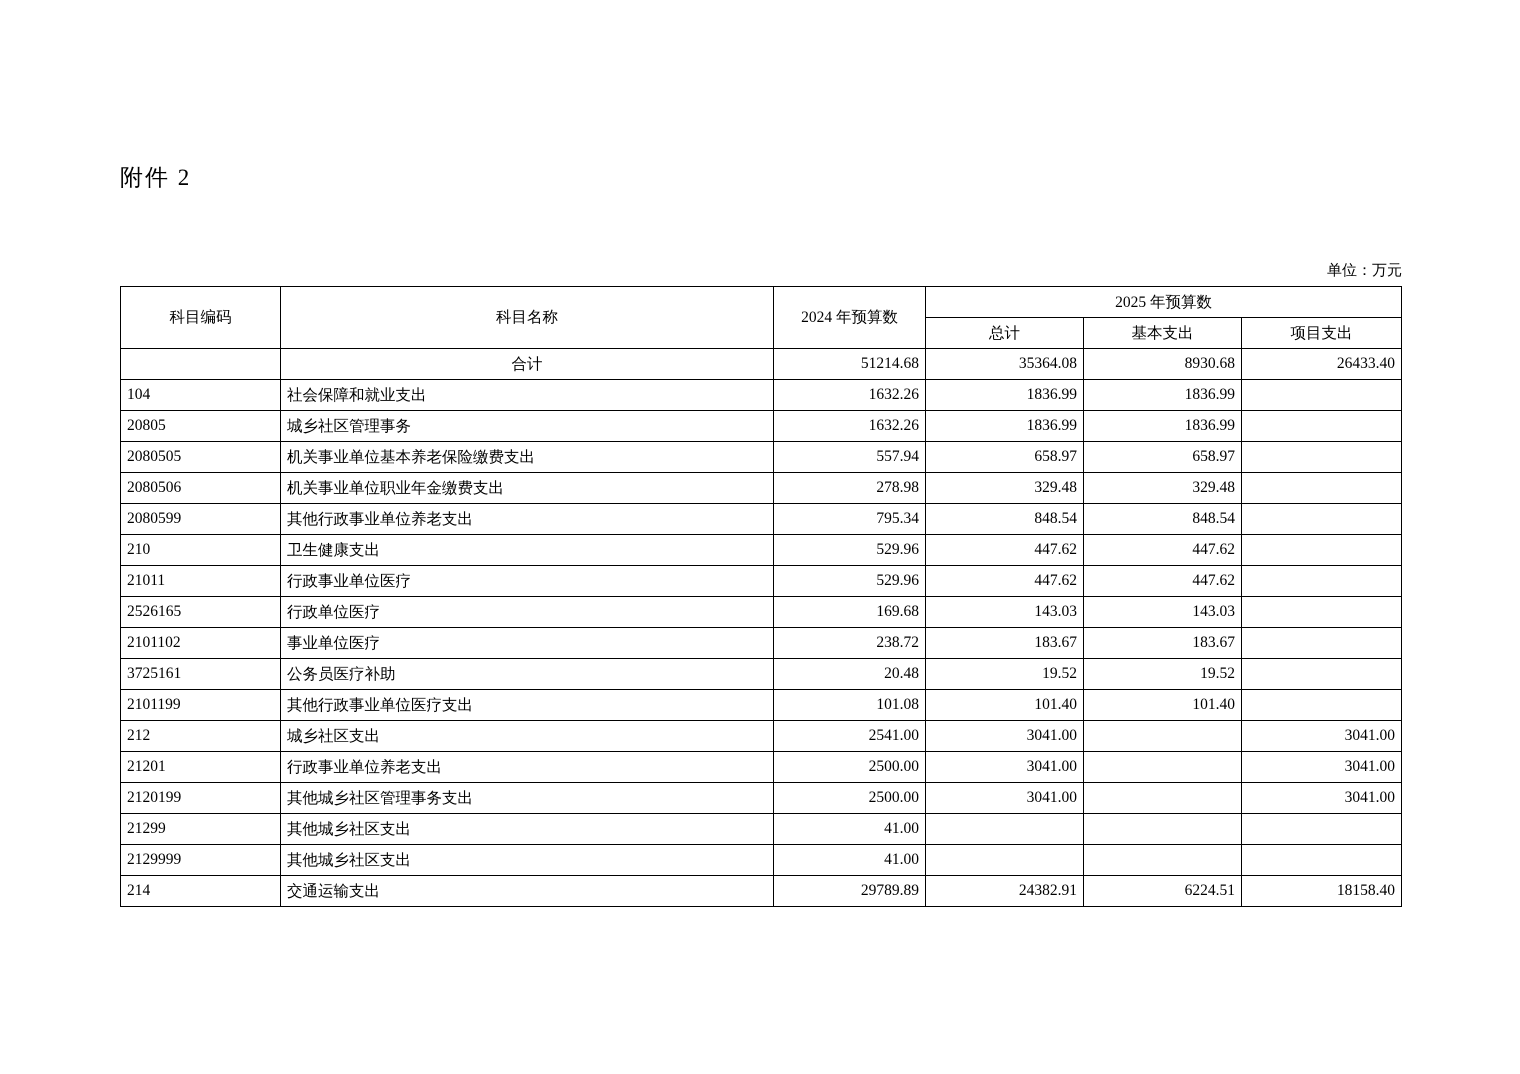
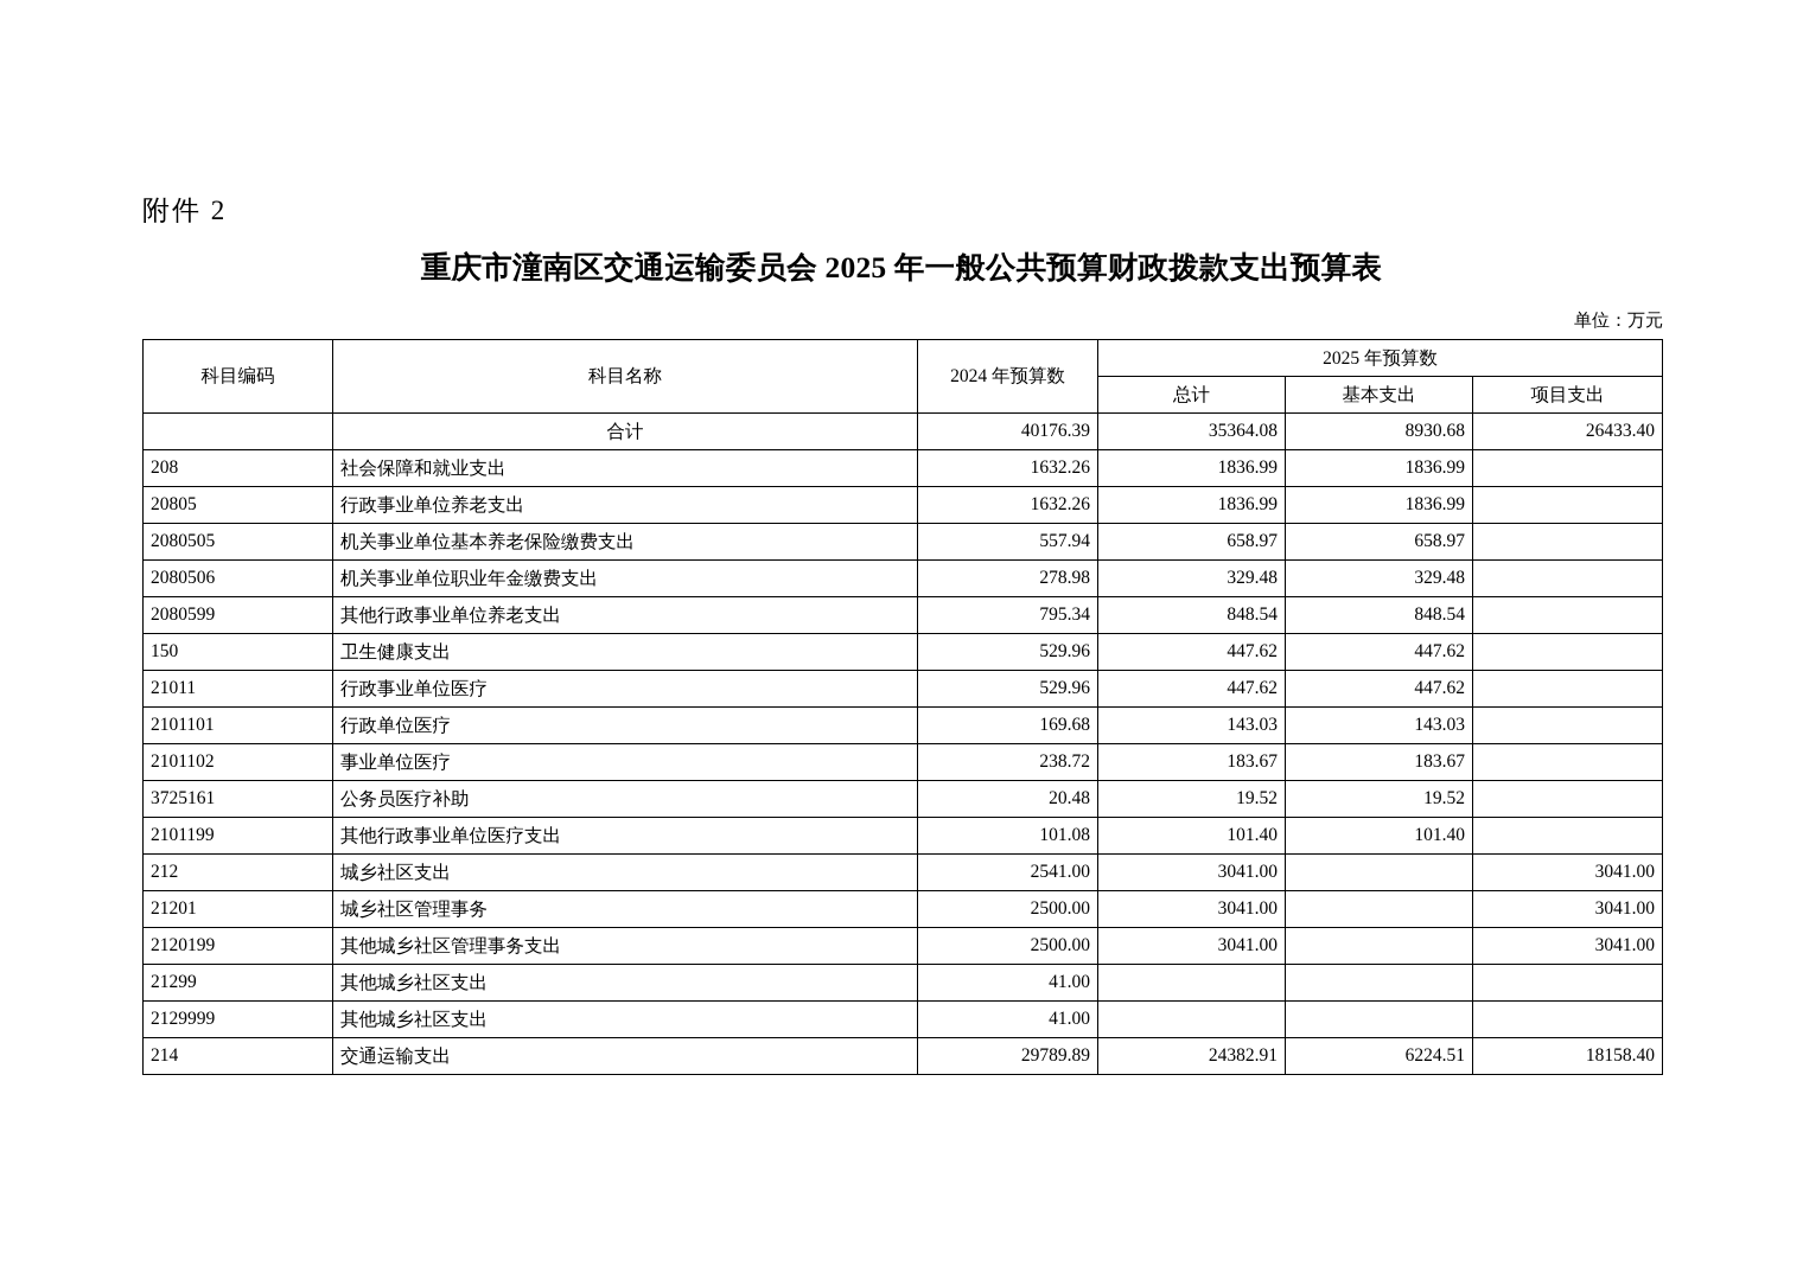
  附件 2
+ 重庆市潼南区交通运输委员会 2025 年一般公共预算财政拨款支出预算表
  单位：万元
  科目编码	科目名称	2024 年预算数	2025 年预算数
  总计	基本支出	项目支出
- 	合计	51214.68	35364.08	8930.68	26433.40
+ 	合计	40176.39	35364.08	8930.68	26433.40
- 104	社会保障和就业支出	1632.26	1836.99	1836.99
+ 208	社会保障和就业支出	1632.26	1836.99	1836.99
- 20805	城乡社区管理事务	1632.26	1836.99	1836.99
+ 20805	行政事业单位养老支出	1632.26	1836.99	1836.99
  2080505	机关事业单位基本养老保险缴费支出	557.94	658.97	658.97
  2080506	机关事业单位职业年金缴费支出	278.98	329.48	329.48
  2080599	其他行政事业单位养老支出	795.34	848.54	848.54
- 210	卫生健康支出	529.96	447.62	447.62
+ 150	卫生健康支出	529.96	447.62	447.62
  21011	行政事业单位医疗	529.96	447.62	447.62
- 2526165	行政单位医疗	169.68	143.03	143.03
+ 2101101	行政单位医疗	169.68	143.03	143.03
  2101102	事业单位医疗	238.72	183.67	183.67
  3725161	公务员医疗补助	20.48	19.52	19.52
  2101199	其他行政事业单位医疗支出	101.08	101.40	101.40
  212	城乡社区支出	2541.00	3041.00		3041.00
- 21201	行政事业单位养老支出	2500.00	3041.00		3041.00
+ 21201	城乡社区管理事务	2500.00	3041.00		3041.00
  2120199	其他城乡社区管理事务支出	2500.00	3041.00		3041.00
  21299	其他城乡社区支出	41.00
  2129999	其他城乡社区支出	41.00
  214	交通运输支出	29789.89	24382.91	6224.51	18158.40
